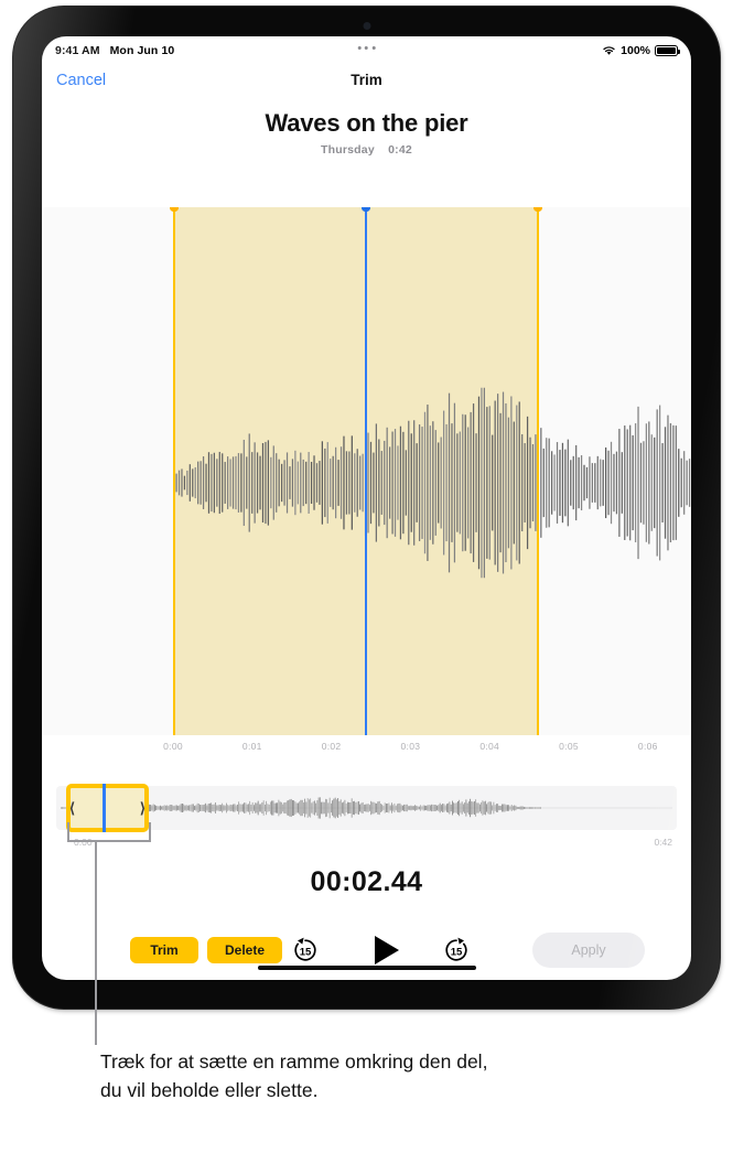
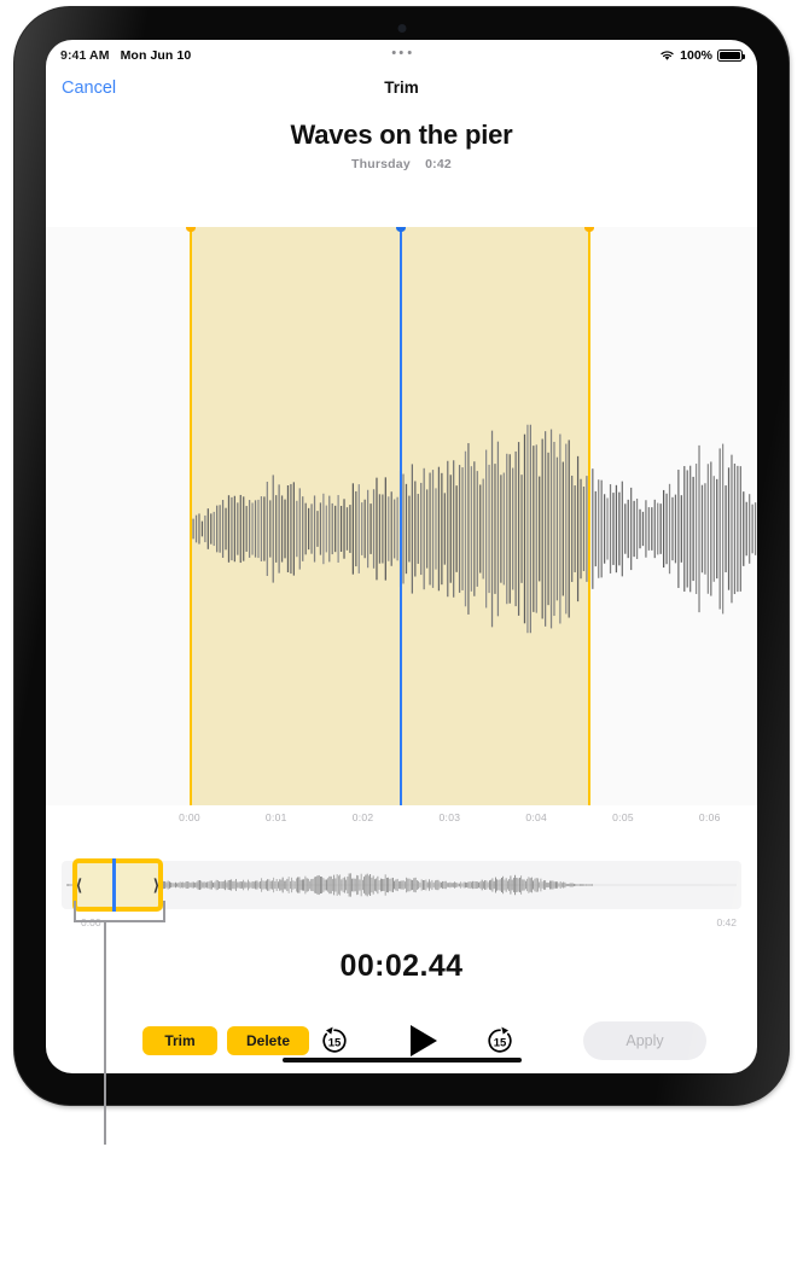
- Træk for at sætte en ramme omkring den del, du vil beholde eller slette.
